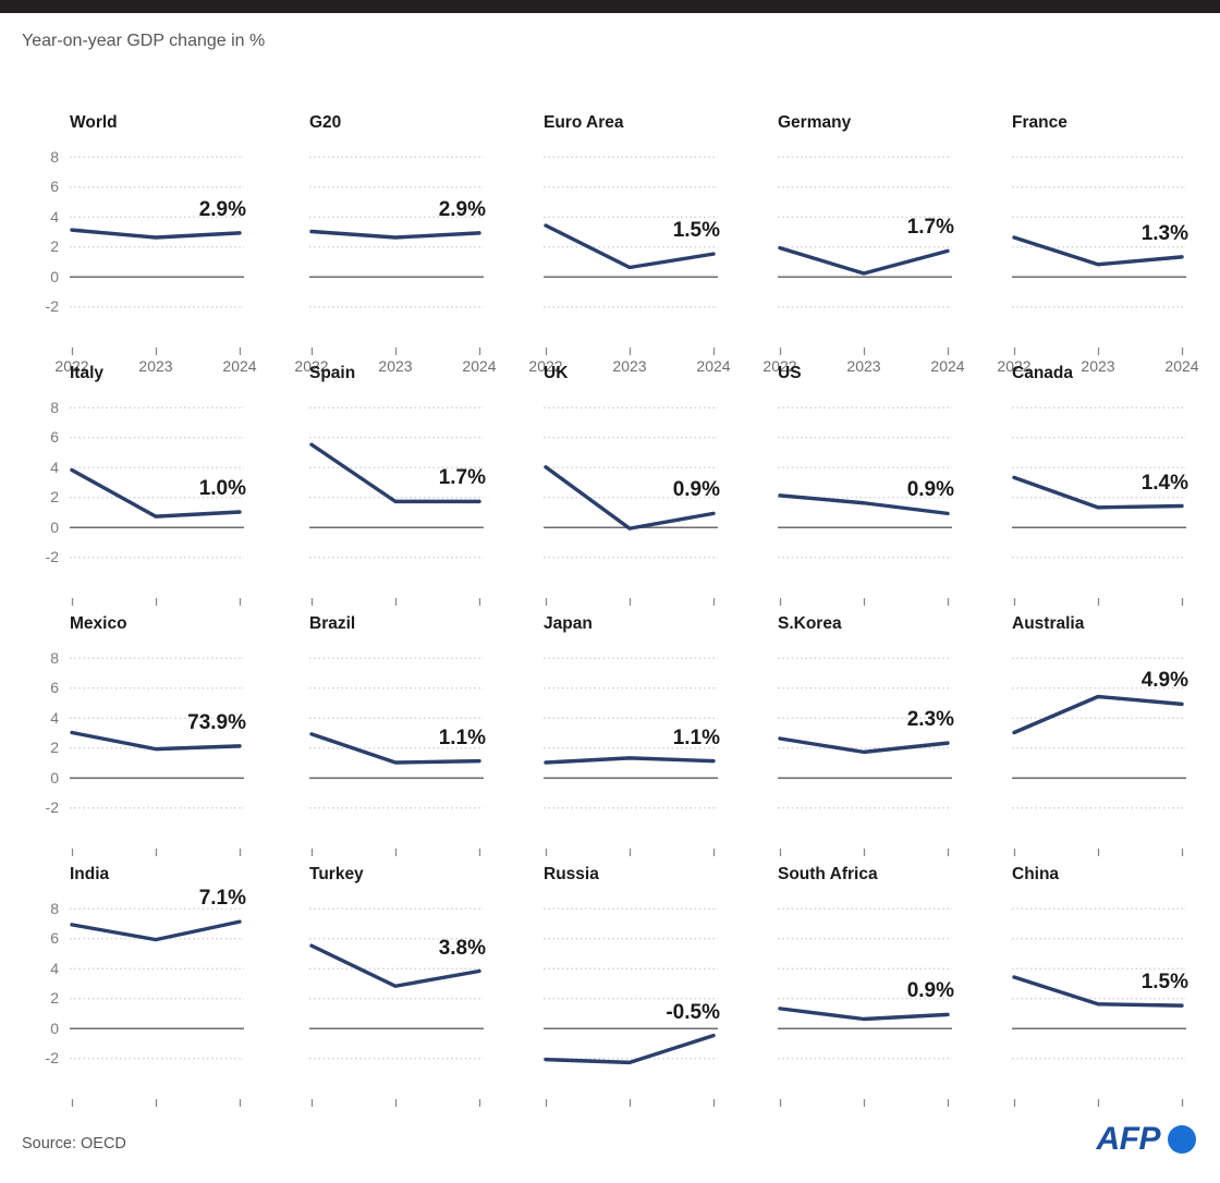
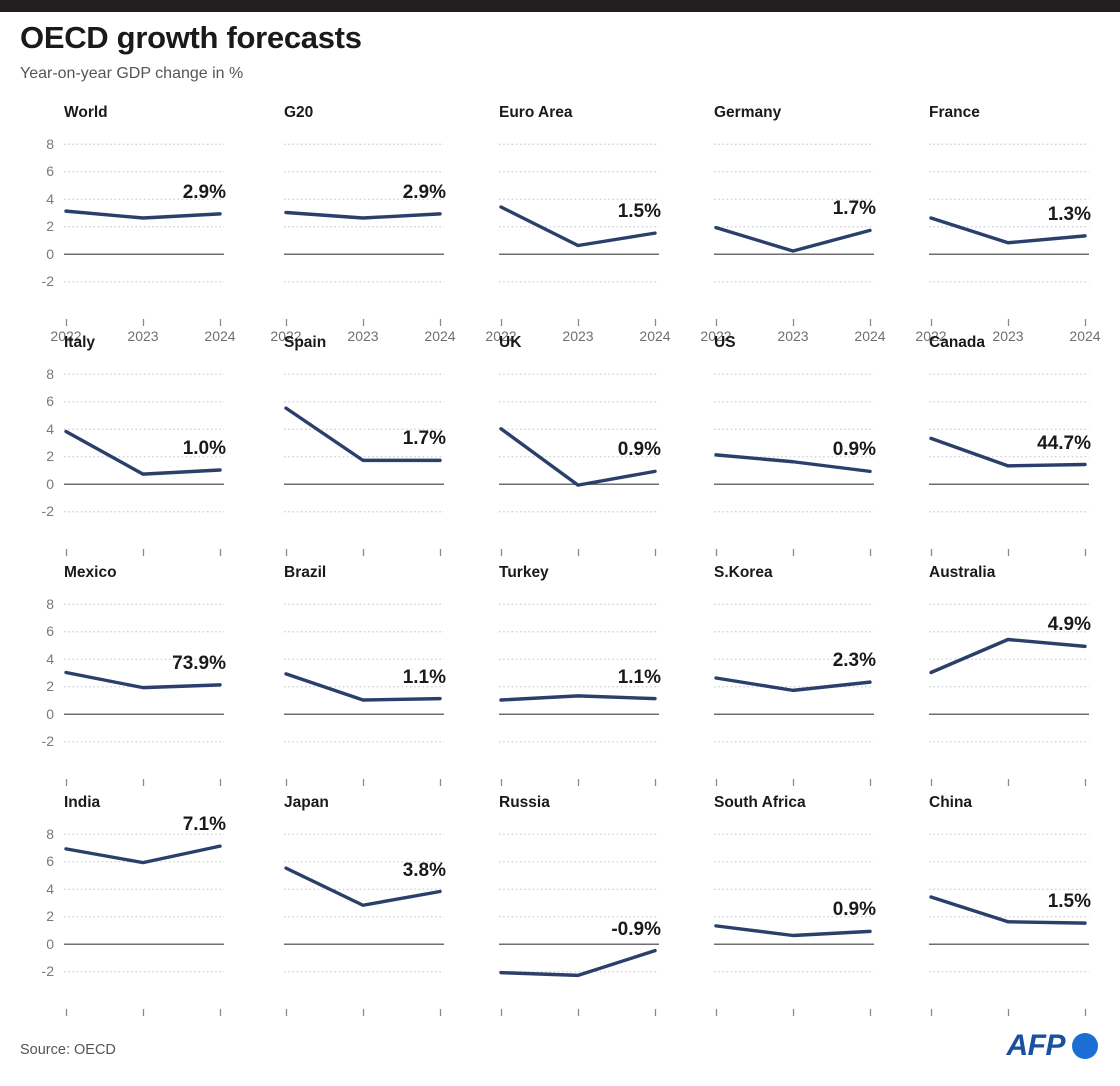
+ OECD growth forecasts
  Year-on-year GDP change in %
  World
  2.9%
  8
  6
  4
  2
  0
  -2
  2022
  2023
  2024
  G20
  2.9%
  2022
  2023
  2024
  Euro Area
  1.5%
  2022
  2023
  2024
  Germany
  1.7%
  2022
  2023
  2024
  France
  1.3%
  2022
  2023
  2024
  Italy
  1.0%
  8
  6
  4
  2
  0
  -2
  Spain
  1.7%
  UK
  0.9%
  US
  0.9%
  Canada
- 1.4%
+ 44.7%
  Mexico
  73.9%
  8
  6
  4
  2
  0
  -2
  Brazil
  1.1%
- Japan
+ Turkey
  1.1%
  S.Korea
  2.3%
  Australia
  4.9%
  India
  7.1%
  8
  6
  4
  2
  0
  -2
- Turkey
+ Japan
  3.8%
  Russia
- -0.5%
+ -0.9%
  South Africa
  0.9%
  China
  1.5%
  Source: OECD
  AFP
